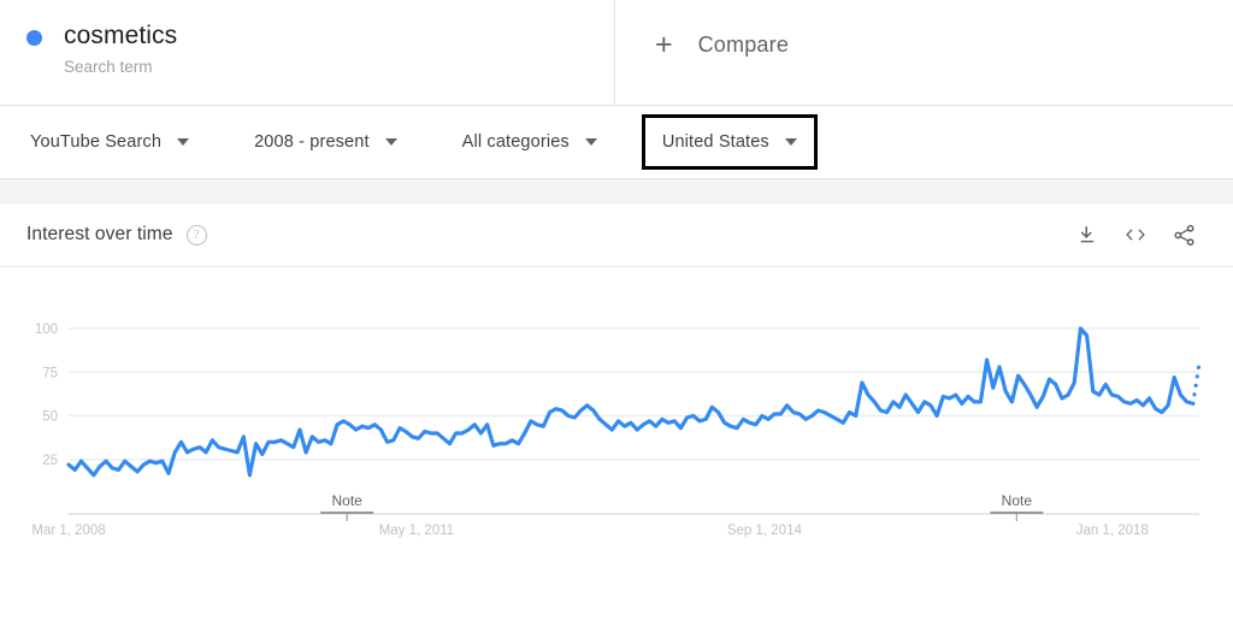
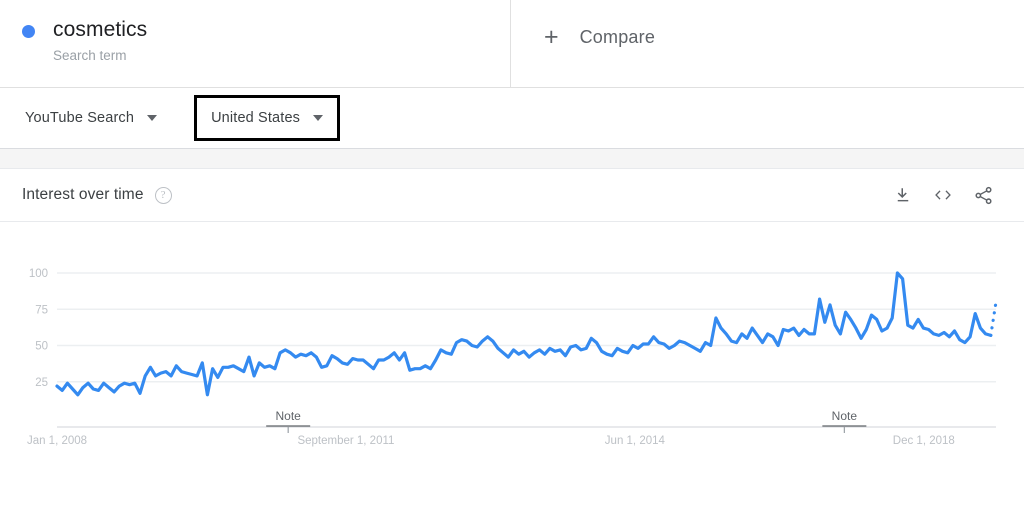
  cosmetics
  Search term
  +
  Compare
  YouTube Search
- 2008 - present
- All categories
  United States
  Interest over time
  ?
  25
  50
  75
  100
- Mar 1, 2008
+ Jan 1, 2008
- May 1, 2011
+ September 1, 2011
- Sep 1, 2014
+ Jun 1, 2014
- Jan 1, 2018
+ Dec 1, 2018
  Note
  Note
